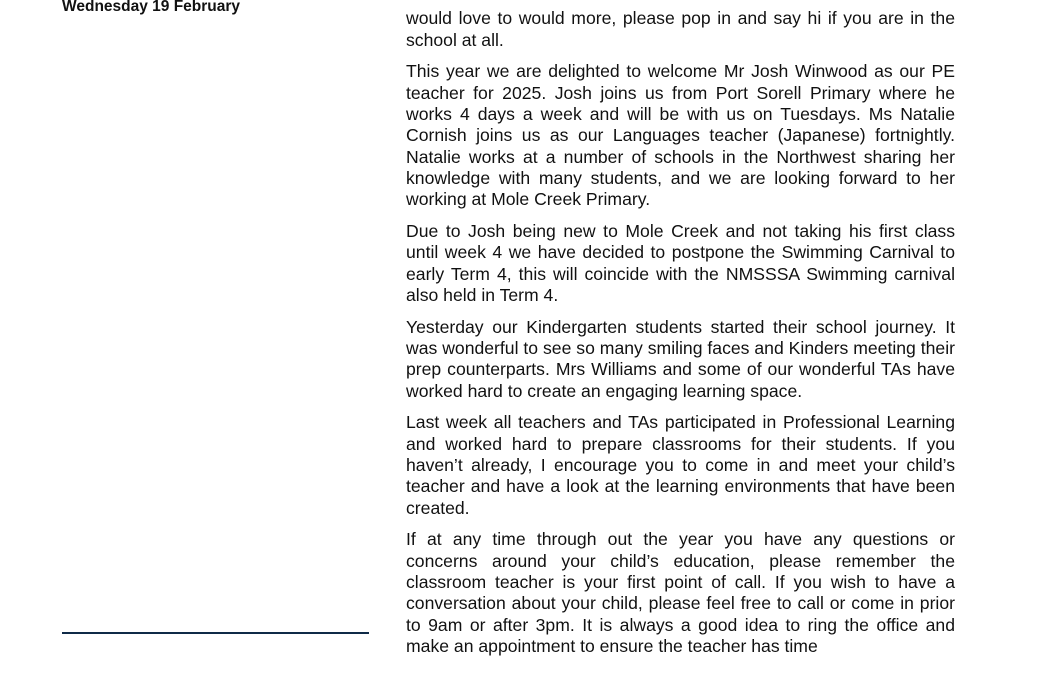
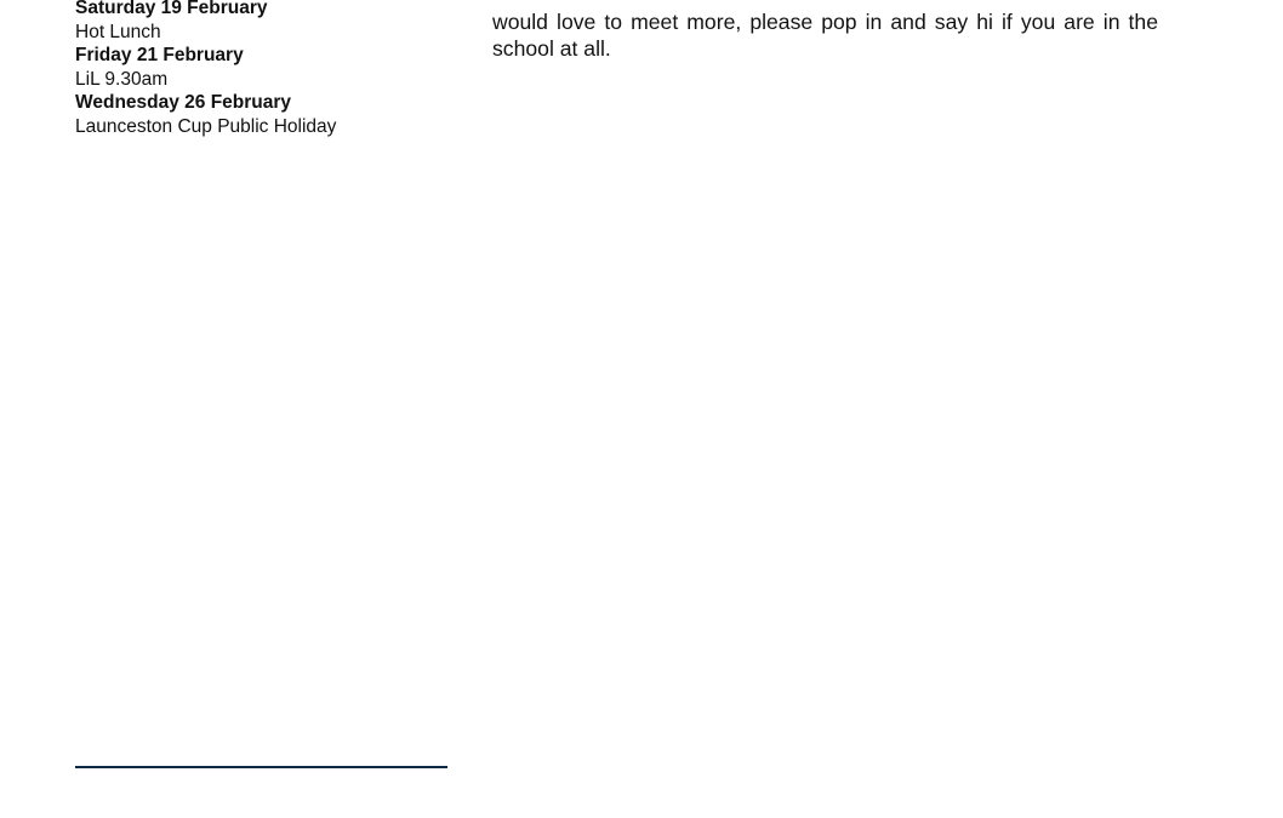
- Wednesday 19 February
+ Saturday 19 February
+ Hot Lunch
+ Friday 21 February
+ LiL 9.30am
+ Wednesday 26 February
+ Launceston Cup Public Holiday
- would love to would more, please pop in and say hi if you are in the school at all.
+ would love to meet more, please pop in and say hi if you are in the school at all.
- This year we are delighted to welcome Mr Josh Winwood as our PE teacher for 2025. Josh joins us from Port Sorell Primary where he works 4 days a week and will be with us on Tues­days. Ms Natalie Cornish joins us as our Languages teacher (Japanese) fortnightly. Natalie works at a number of schools in the Northwest sharing her knowledge with many students, and we are looking forward to her working at Mole Creek Primary.
- Due to Josh being new to Mole Creek and not taking his first class until week 4 we have decided to postpone the Swimming Carnival to early Term 4, this will coincide with the NMSSSA Swimming carnival also held in Term 4.
- Yesterday our Kindergarten students started their school jour­ney. It was wonderful to see so many smiling faces and Kinders meeting their prep counterparts. Mrs Williams and some of our wonderful TAs have worked hard to create an engaging learn­ing space.
- Last week all teachers and TAs participated in Professional Learning and worked hard to prepare classrooms for their stu­dents. If you haven’t already, I encourage you to come in and meet your child’s teacher and have a look at the learning envi­ronments that have been created.
- If at any time through out the year you have any questions or concerns around your child’s education, please remember the classroom teacher is your first point of call. If you wish to have a conversation about your child, please feel free to call or come in prior to 9am or after 3pm. It is always a good idea to ring the office and make an appointment to ensure the teacher has time
